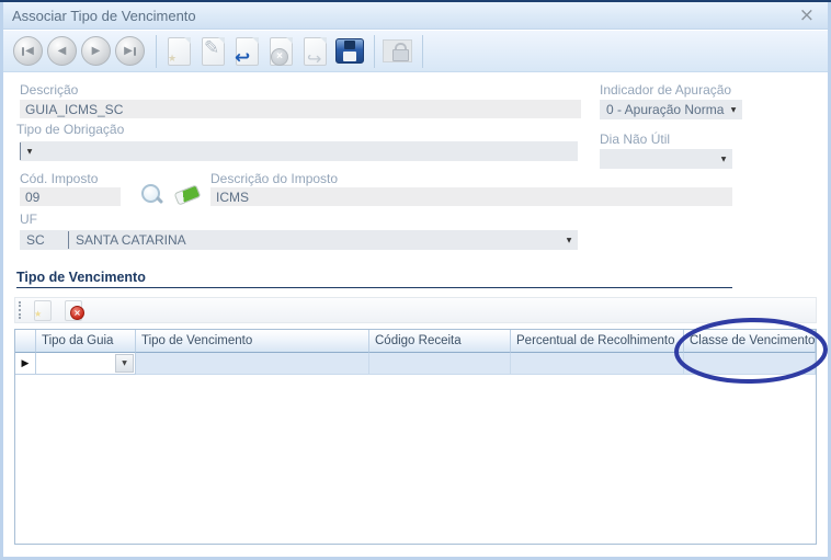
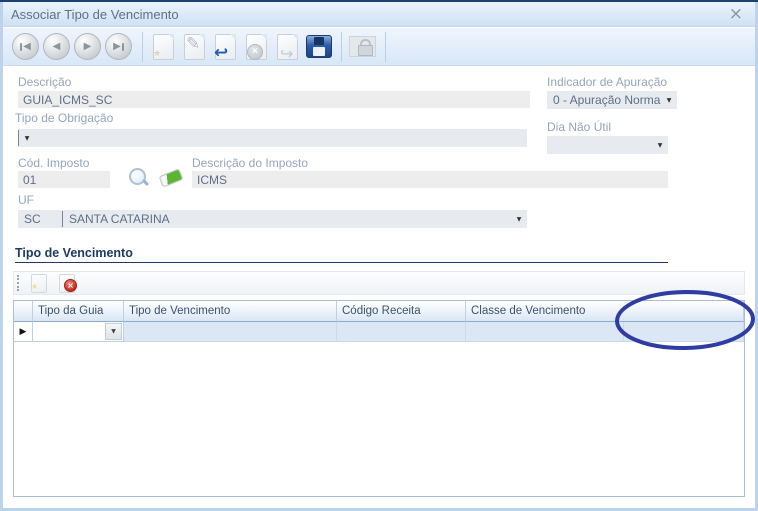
  Associar Tipo de Vencimento
  ×
  ◀
  ◀
  ▶
  ▶
  ★
  ✎
  ↩
  ×
  ↪
  Descrição
  GUIA_ICMS_SC
  Indicador de Apuração
  0 - Apuração Norma
  Tipo de Obrigação
  Dia Não Útil
  Cód. Imposto
- 09
+ 01
  Descrição do Imposto
  ICMS
  UF
  SC
  SANTA CATARINA
  Tipo de Vencimento
  ★
  ×
  Tipo da Guia
  Tipo de Vencimento
  Código Receita
- Percentual de Recolhimento
  Classe de Vencimento
  ▶
